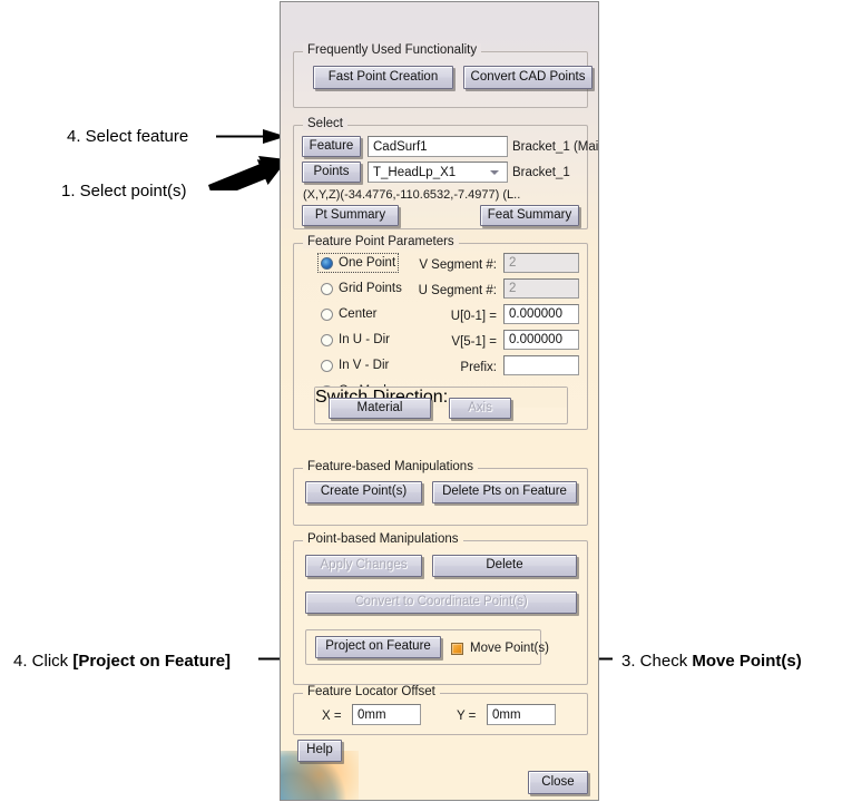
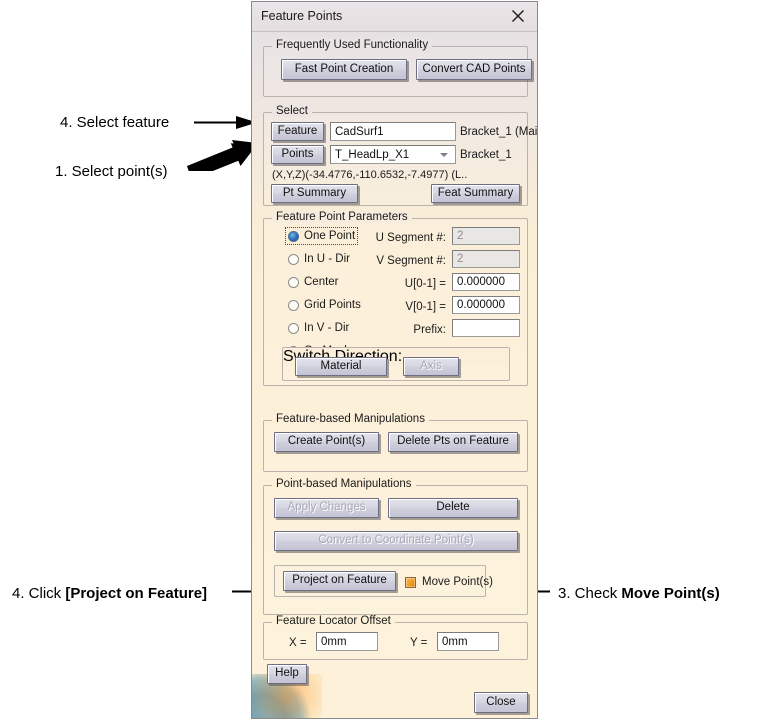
  4. Select feature
  1. Select point(s)
  4. Click [Project on Feature]
  3. Check Move Point(s)
+ Feature Points
  Frequently Used Functionality
  Fast Point Creation
  Convert CAD Points
  Select
  Feature
  CadSurf1
  Bracket_1 (Mai
  Points
  T_HeadLp_X1
  Bracket_1
  (X,Y,Z)(-34.4776,-110.6532,-7.4977) (L..
  Pt Summary
  Feat Summary
  Feature Point Parameters
  One Point
- Grid Points
+ In U - Dir
  Center
- In U - Dir
+ Grid Points
  In V - Dir
- V Segment #:
+ U Segment #:
  2
- U Segment #:
+ V Segment #:
  2
  U[0-1] =
  0.000000
- V[5-1] =
+ V[0-1] =
  0.000000
  Prefix:
  Material
  Axis
  Feature-based Manipulations
  Create Point(s)
  Delete Pts on Feature
  Point-based Manipulations
  Apply Changes
  Delete
  Convert to Coordinate Point(s)
  Project on Feature
  Move Point(s)
  Feature Locator Offset
  X =
  0mm
  Y =
  0mm
  Help
  Close
